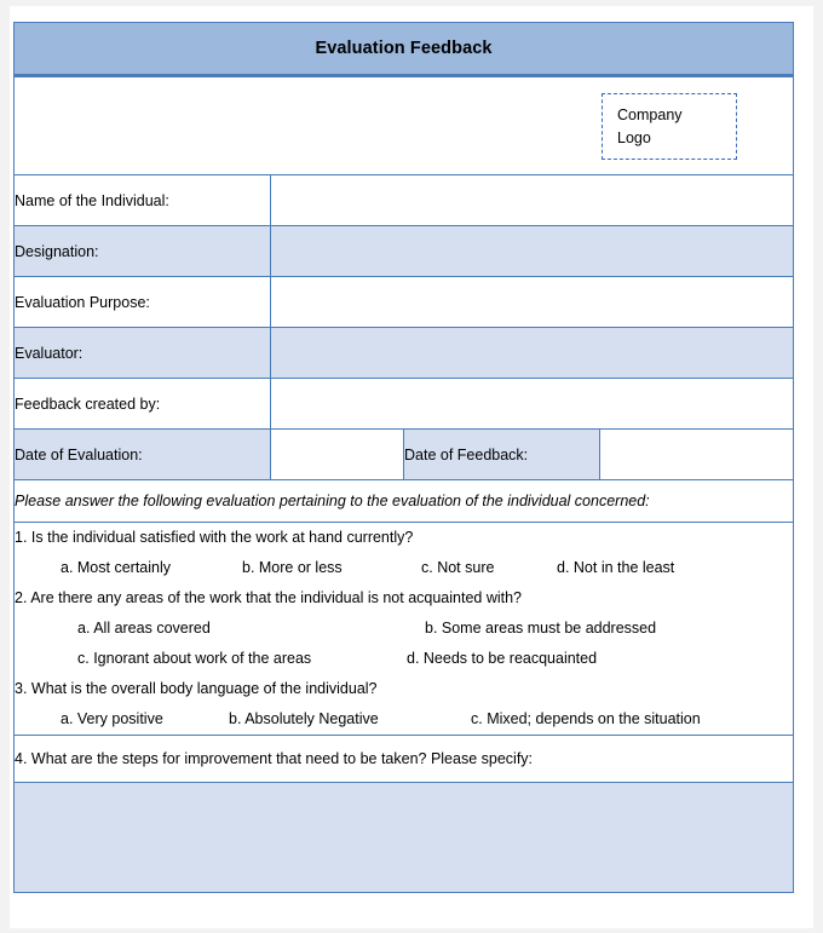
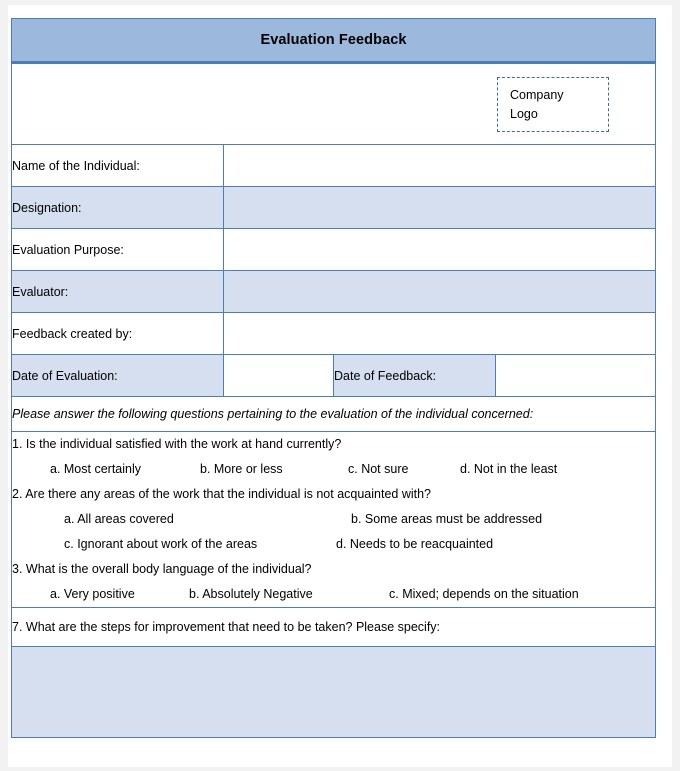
  Evaluation Feedback
  Company Logo
  Name of the Individual:
  Designation:
  Evaluation Purpose:
  Evaluator:
  Feedback created by:
  Date of Evaluation:		Date of Feedback:
- Please answer the following evaluation pertaining to the evaluation of the individual concerned:
+ Please answer the following questions pertaining to the evaluation of the individual concerned:
  1. Is the individual satisfied with the work at hand currently? a. Most certainly b. More or less c. Not sure d. Not in the least 2. Are there any areas of the work that the individual is not acquainted with? a. All areas covered b. Some areas must be addressed c. Ignorant about work of the areas d. Needs to be reacquainted 3. What is the overall body language of the individual? a. Very positive b. Absolutely Negative c. Mixed; depends on the situation
- 4. What are the steps for improvement that need to be taken? Please specify:
+ 7. What are the steps for improvement that need to be taken? Please specify:
